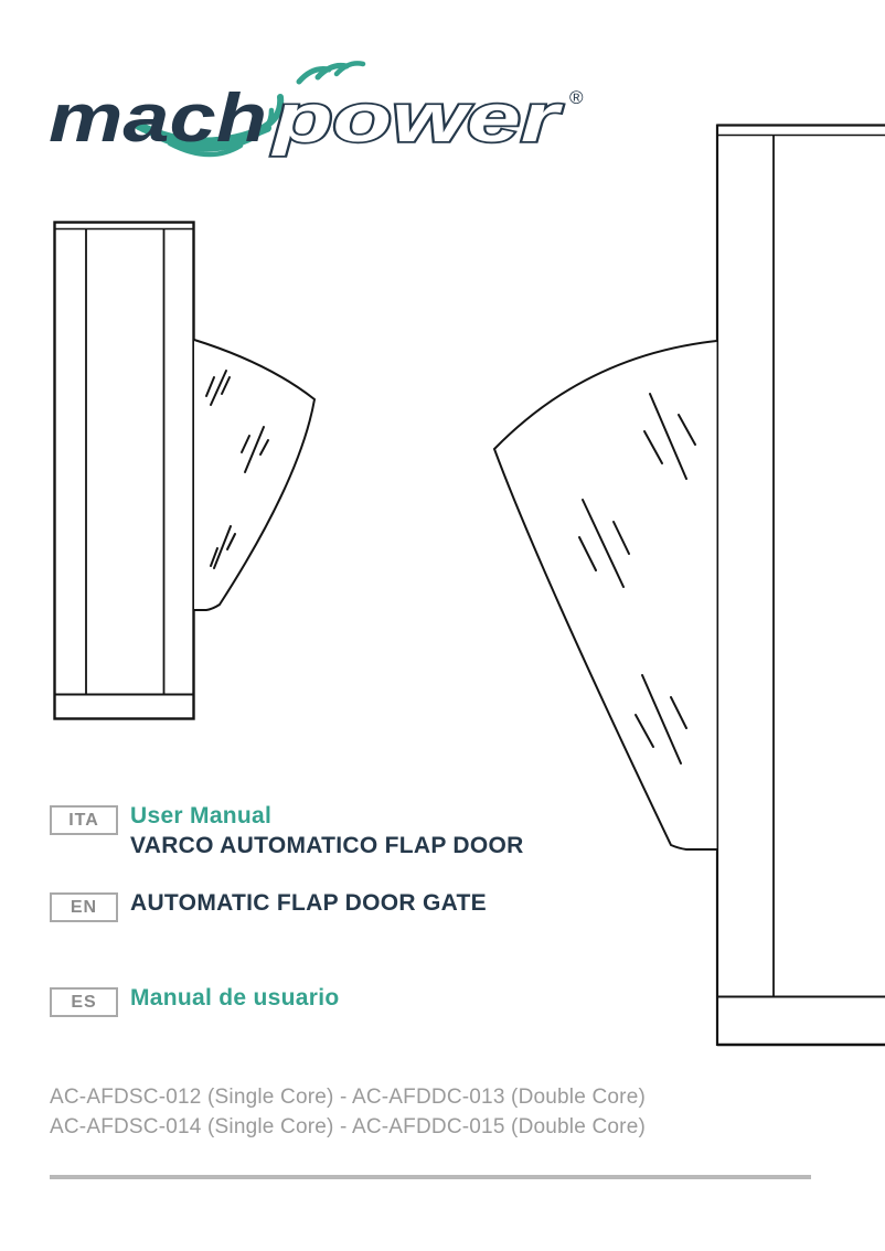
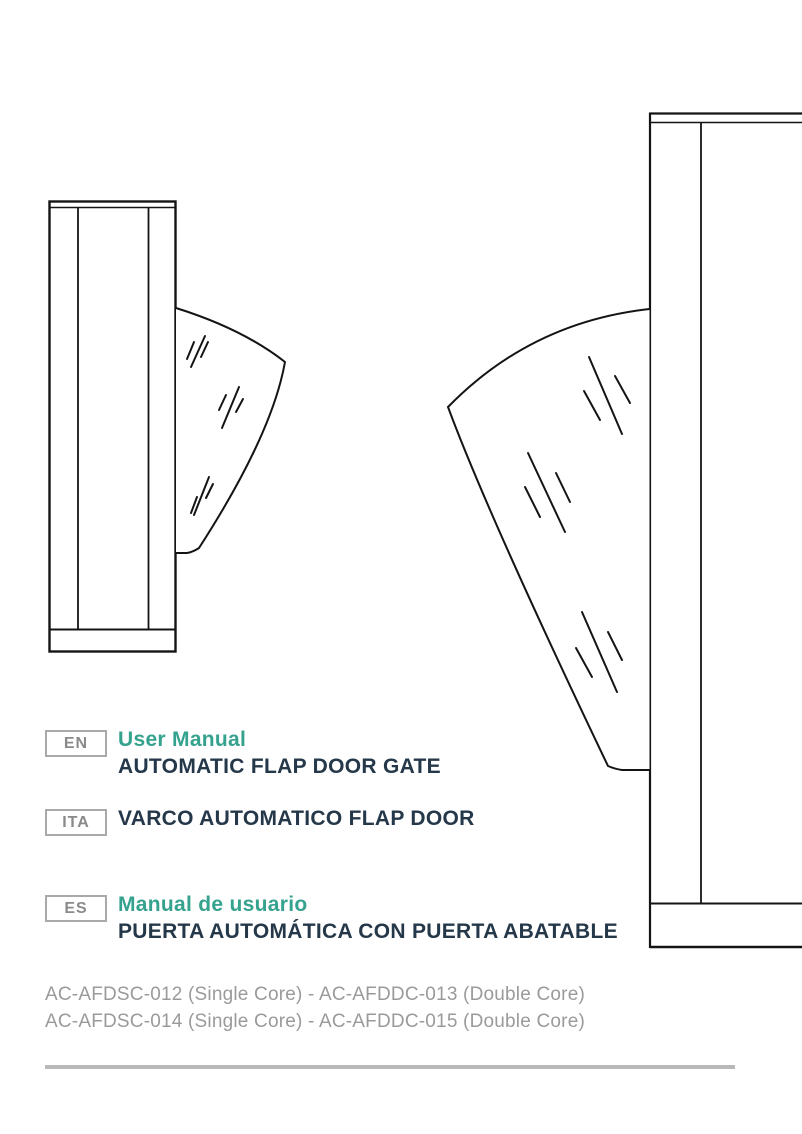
- mach
- power
- ®
- ITA
+ EN
  User Manual
- VARCO AUTOMATICO FLAP DOOR
+ AUTOMATIC FLAP DOOR GATE
- EN
+ ITA
- AUTOMATIC FLAP DOOR GATE
+ VARCO AUTOMATICO FLAP DOOR
  ES
  Manual de usuario
+ PUERTA AUTOMÁTICA CON PUERTA ABATABLE
  AC-AFDSC-012 (Single Core) - AC-AFDDC-013 (Double Core)
  AC-AFDSC-014 (Single Core) - AC-AFDDC-015 (Double Core)
